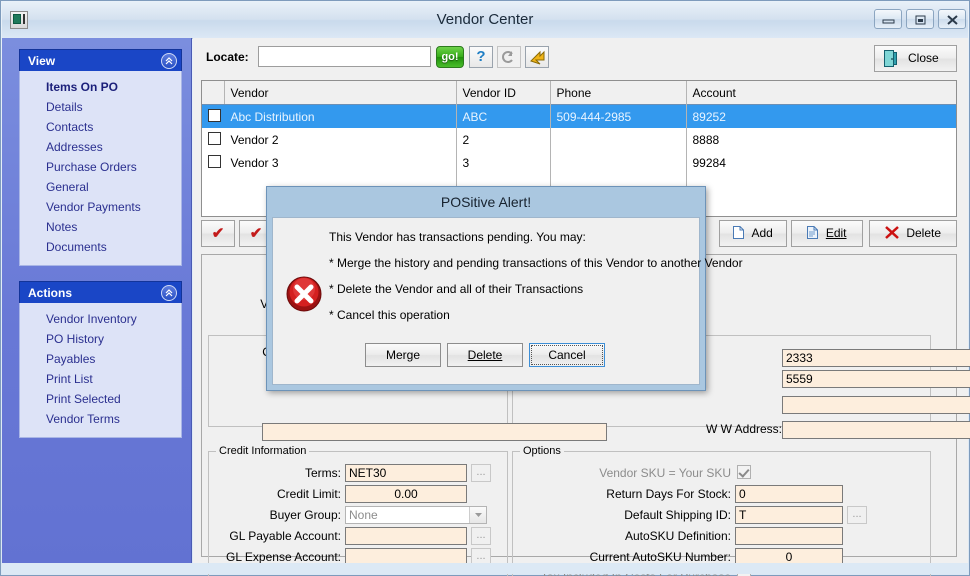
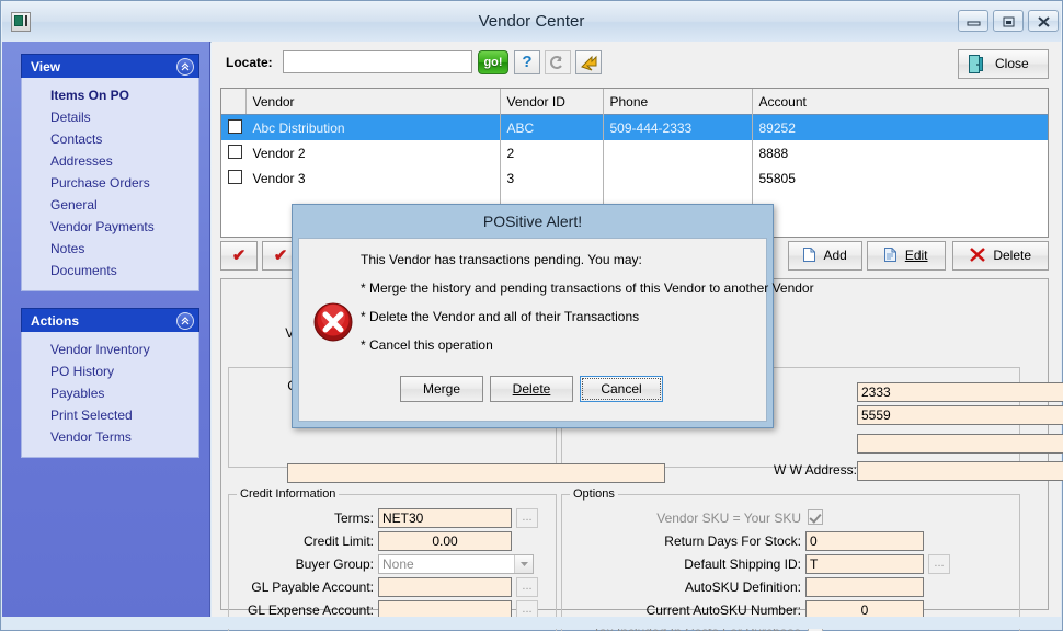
  Vendor Center
  View
  Items On PO
  Details
  Contacts
  Addresses
  Purchase Orders
  General
  Vendor Payments
  Notes
  Documents
  Actions
  Vendor Inventory
  PO History
  Payables
- Print List
  Print Selected
  Vendor Terms
  Locate:
  go!
  ?
  	Vendor	Vendor ID	Phone	Account
- 	Abc Distribution	ABC	509-444-2985	89252
+ 	Abc Distribution	ABC	509-444-2333	89252
  	Vendor 2	2		8888
- 	Vendor 3	3		99284
+ 	Vendor 3	3		55805
  ✔
  ✔
  Add
  Edit
  Delete
  2333
  5559
  W W Address:
  Credit Information
  Terms:
  NET30
  ...
  Credit Limit:
  0.00
  Buyer Group:
  None
  GL Payable Account:
  ...
  GL Expense Account:
  ...
  Options
  Vendor SKU = Your SKU
  Return Days For Stock:
  0
  Default Shipping ID:
  T
  ...
  AutoSKU Definition:
  Current AutoSKU Number:
  0
  Close
  POSitive Alert!
  This Vendor has transactions pending. You may:
  * Merge the history and pending transactions of this Vendor to another Vendor
  * Delete the Vendor and all of their Transactions
  * Cancel this operation
  Merge
  Delete
  Cancel
